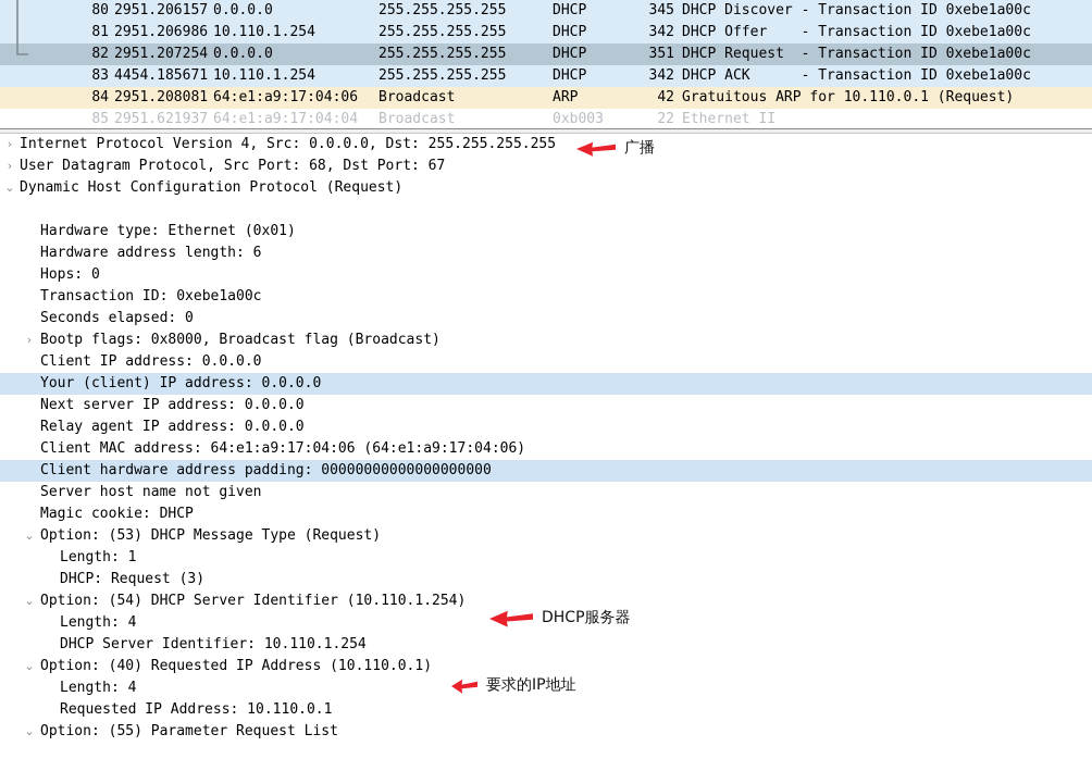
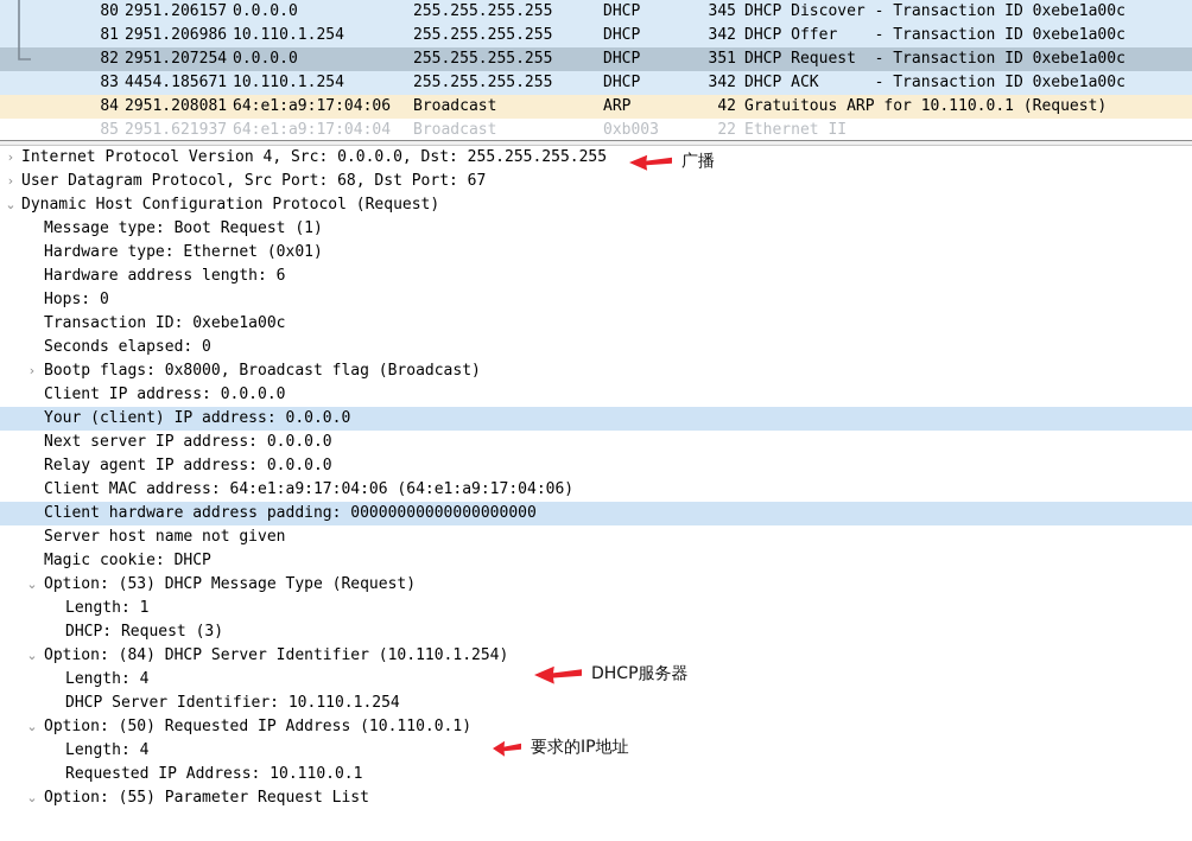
  80
  2951.206157
  0.0.0.0
  255.255.255.255
  DHCP
  345
  DHCP Discover - Transaction ID 0xebe1a00c
  81
  2951.206986
  10.110.1.254
  255.255.255.255
  DHCP
  342
  DHCP Offer - Transaction ID 0xebe1a00c
  82
  2951.207254
  0.0.0.0
  255.255.255.255
  DHCP
  351
  DHCP Request - Transaction ID 0xebe1a00c
  83
  4454.185671
  10.110.1.254
  255.255.255.255
  DHCP
  342
  DHCP ACK - Transaction ID 0xebe1a00c
  84
  2951.208081
  64:e1:a9:17:04:06
  Broadcast
  ARP
  42
  Gratuitous ARP for 10.110.0.1 (Request)
  85
  2951.621937
  64:e1:a9:17:04:04
  Broadcast
  0xb003
  22
  Ethernet II
  ›
  Internet Protocol Version 4, Src: 0.0.0.0, Dst: 255.255.255.255
  ›
  User Datagram Protocol, Src Port: 68, Dst Port: 67
  ⌄
  Dynamic Host Configuration Protocol (Request)
+ Message type: Boot Request (1)
  Hardware type: Ethernet (0x01)
  Hardware address length: 6
  Hops: 0
  Transaction ID: 0xebe1a00c
  Seconds elapsed: 0
  ›
  Bootp flags: 0x8000, Broadcast flag (Broadcast)
  Client IP address: 0.0.0.0
  Your (client) IP address: 0.0.0.0
  Next server IP address: 0.0.0.0
  Relay agent IP address: 0.0.0.0
  Client MAC address: 64:e1:a9:17:04:06 (64:e1:a9:17:04:06)
  Client hardware address padding: 00000000000000000000
  Server host name not given
  Magic cookie: DHCP
  ⌄
  Option: (53) DHCP Message Type (Request)
  Length: 1
  DHCP: Request (3)
  ⌄
- Option: (54) DHCP Server Identifier (10.110.1.254)
+ Option: (84) DHCP Server Identifier (10.110.1.254)
  Length: 4
  DHCP Server Identifier: 10.110.1.254
  ⌄
- Option: (40) Requested IP Address (10.110.0.1)
+ Option: (50) Requested IP Address (10.110.0.1)
  Length: 4
  Requested IP Address: 10.110.0.1
  ⌄
  Option: (55) Parameter Request List
  广播
  DHCP服务器
  要求的IP地址
